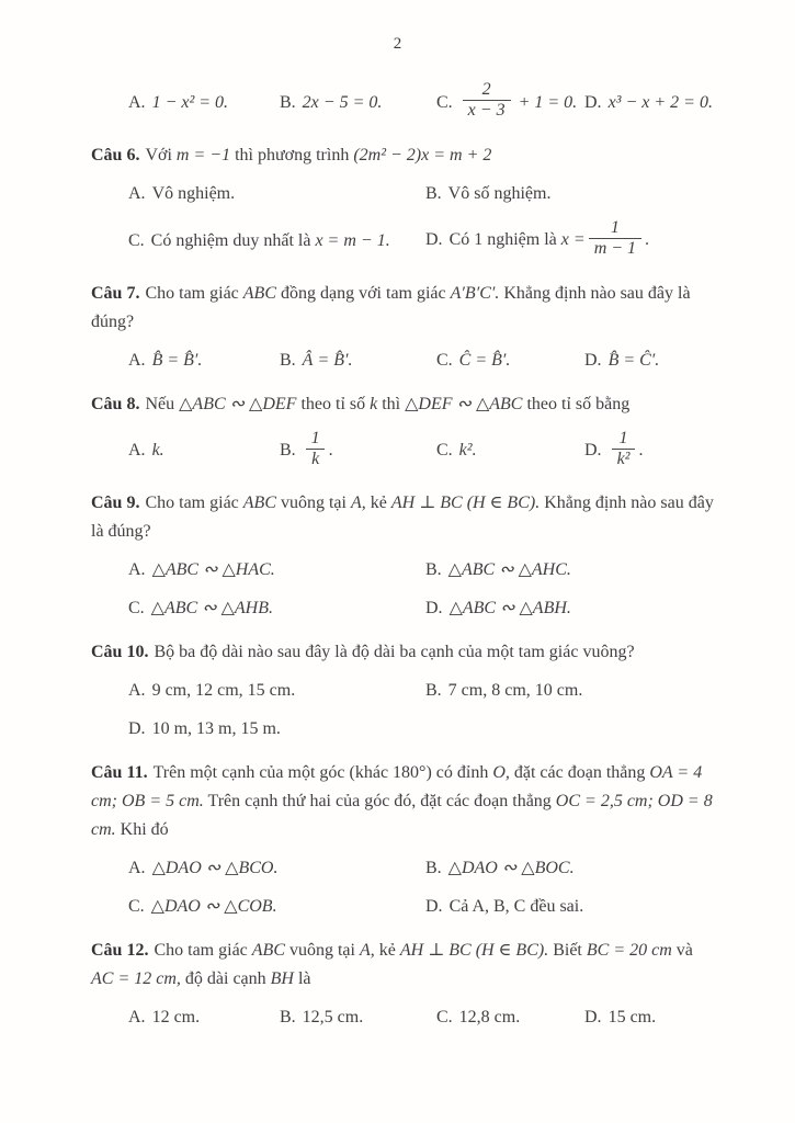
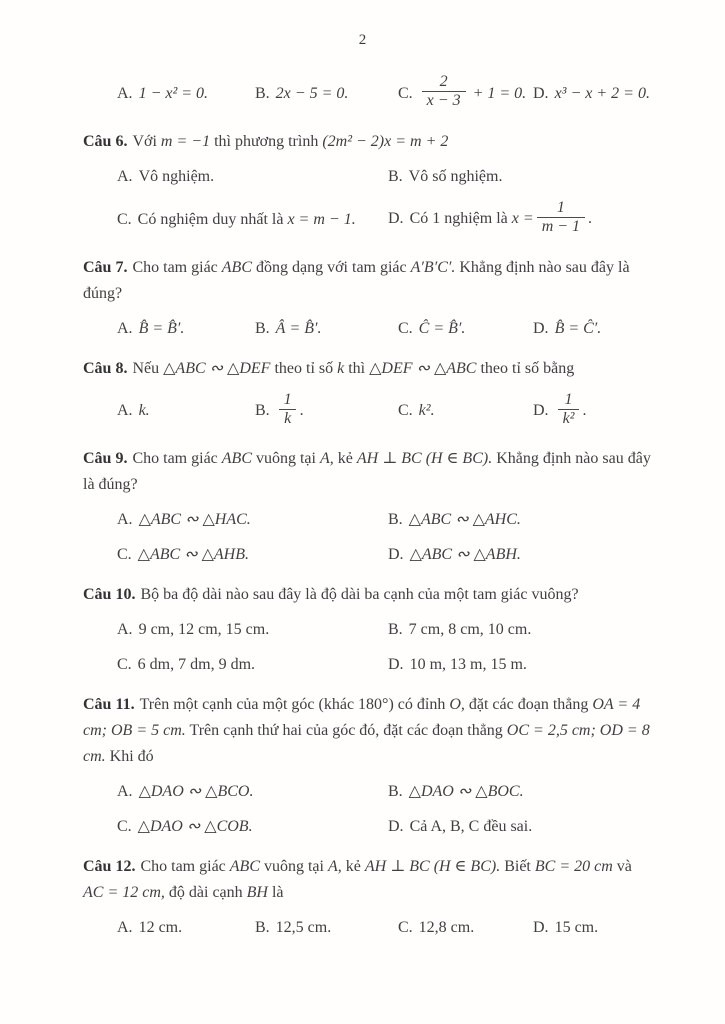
  2
  A. 1 − x² = 0.
  B. 2x − 5 = 0.
  C.
  2
  x − 3
  + 1 = 0.
  D. x³ − x + 2 = 0.
  Câu 6. Với m = −1 thì phương trình (2m² − 2)x = m + 2
  A. Vô nghiệm.
  B. Vô số nghiệm.
  C. Có nghiệm duy nhất là x = m − 1.
  D. Có 1 nghiệm là x =
  1
  m − 1
  .
  Câu 7. Cho tam giác ABC đồng dạng với tam giác A′B′C′. Khẳng định nào sau đây là đúng?
  A. B̂ = B̂′.
  B. Â = B̂′.
  C. Ĉ = B̂′.
  D. B̂ = Ĉ′.
  Câu 8. Nếu △ABC ∾ △DEF theo tỉ số k thì △DEF ∾ △ABC theo tỉ số bằng
  A. k.
  B.
  1
  k
  .
  C. k².
  D.
  1
  k²
  .
  Câu 9. Cho tam giác ABC vuông tại A, kẻ AH ⊥ BC (H ∈ BC). Khẳng định nào sau đây là đúng?
  A. △ABC ∾ △HAC.
  B. △ABC ∾ △AHC.
  C. △ABC ∾ △AHB.
  D. △ABC ∾ △ABH.
  Câu 10. Bộ ba độ dài nào sau đây là độ dài ba cạnh của một tam giác vuông?
  A. 9 cm, 12 cm, 15 cm.
  B. 7 cm, 8 cm, 10 cm.
+ C. 6 dm, 7 dm, 9 dm.
  D. 10 m, 13 m, 15 m.
  Câu 11. Trên một cạnh của một góc (khác 180°) có đỉnh O, đặt các đoạn thẳng OA = 4 cm; OB = 5 cm. Trên cạnh thứ hai của góc đó, đặt các đoạn thẳng OC = 2,5 cm; OD = 8 cm. Khi đó
  A. △DAO ∾ △BCO.
  B. △DAO ∾ △BOC.
  C. △DAO ∾ △COB.
  D. Cả A, B, C đều sai.
  Câu 12. Cho tam giác ABC vuông tại A, kẻ AH ⊥ BC (H ∈ BC). Biết BC = 20 cm và AC = 12 cm, độ dài cạnh BH là
  A. 12 cm.
  B. 12,5 cm.
  C. 12,8 cm.
  D. 15 cm.
